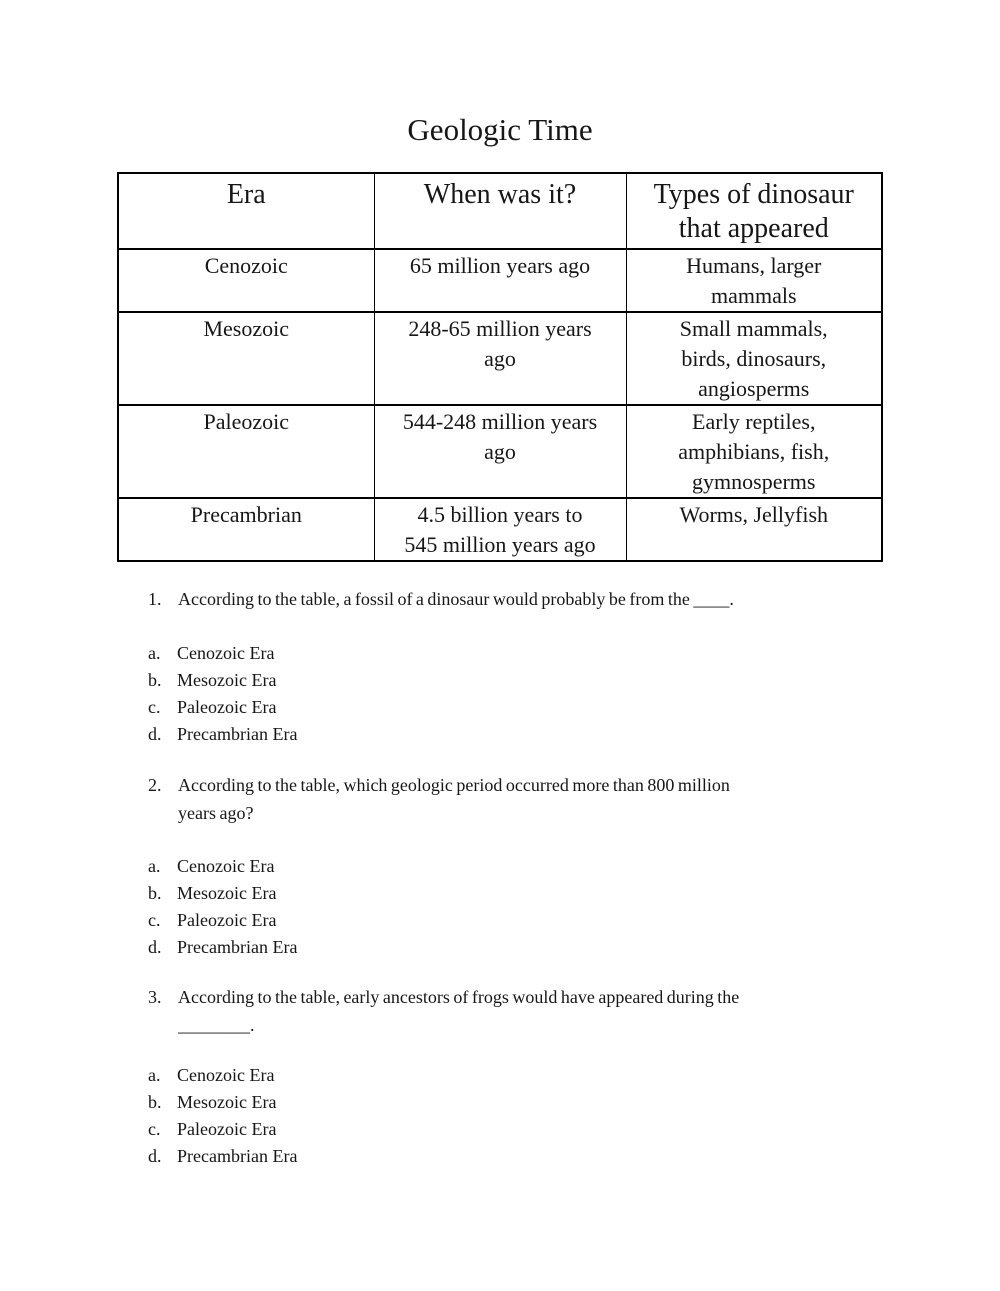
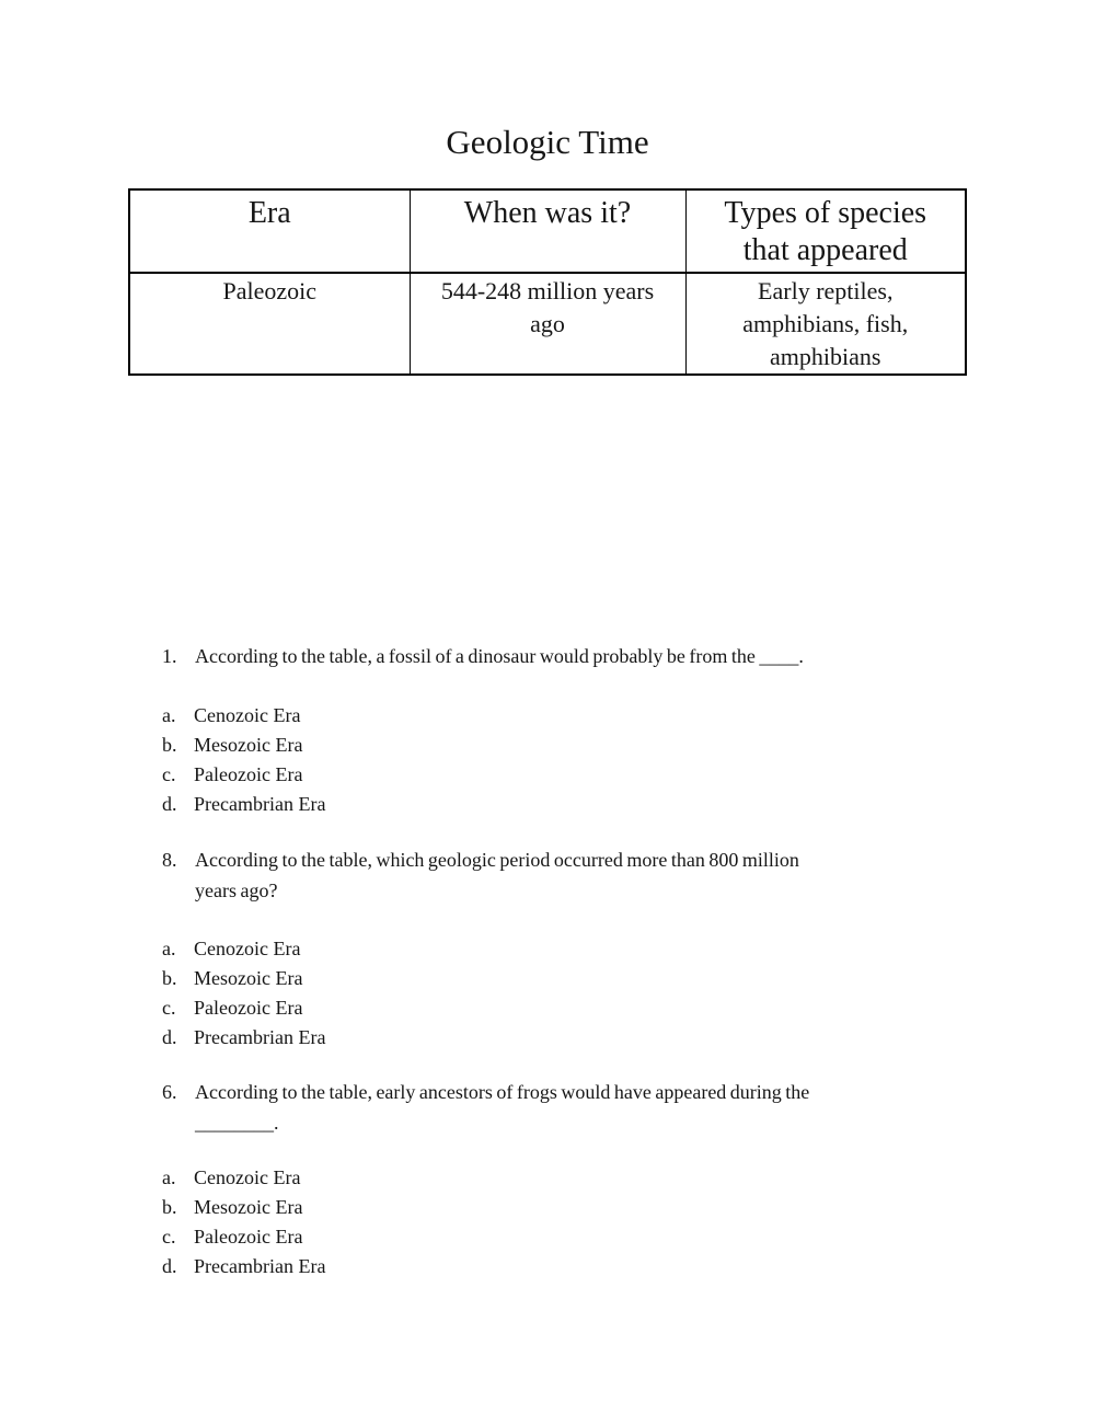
  Geologic Time
- Era	When was it?	Types of dinosaur that appeared
+ Era	When was it?	Types of species that appeared
- Cenozoic	65 million years ago	Humans, larger mammals
- Mesozoic	248-65 million years ago	Small mammals, birds, dinosaurs, angiosperms
- Paleozoic	544-248 million years ago	Early reptiles, amphibians, fish, gymnosperms
+ Paleozoic	544-248 million years ago	Early reptiles, amphibians, fish, amphibians
- Precambrian	4.5 billion years to 545 million years ago	Worms, Jellyfish
  1.
  According to the table, a fossil of a dinosaur would probably be from the ____.
  a.
  Cenozoic Era
  b.
  Mesozoic Era
  c.
  Paleozoic Era
  d.
  Precambrian Era
- 2.
+ 8.
  According to the table, which geologic period occurred more than 800 million
  years ago?
  a.
  Cenozoic Era
  b.
  Mesozoic Era
  c.
  Paleozoic Era
  d.
  Precambrian Era
- 3.
+ 6.
  According to the table, early ancestors of frogs would have appeared during the
  ________.
  a.
  Cenozoic Era
  b.
  Mesozoic Era
  c.
  Paleozoic Era
  d.
  Precambrian Era
